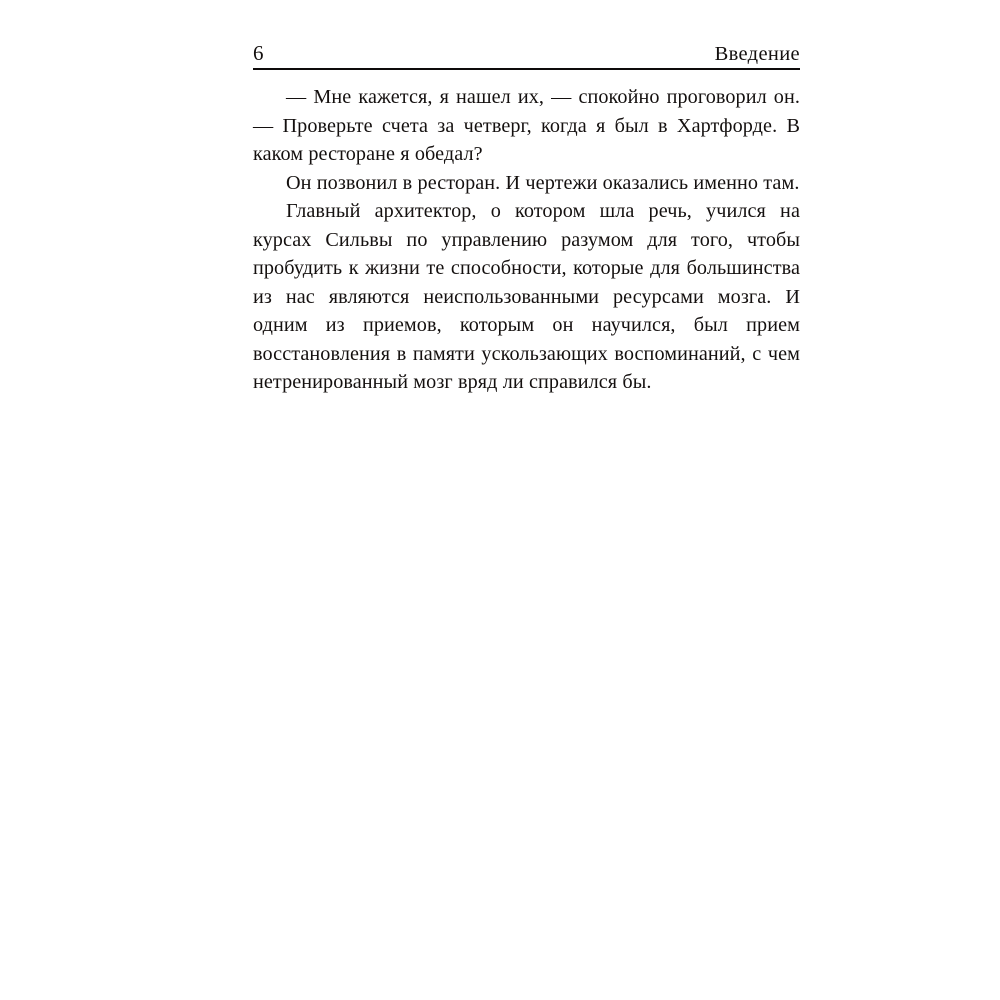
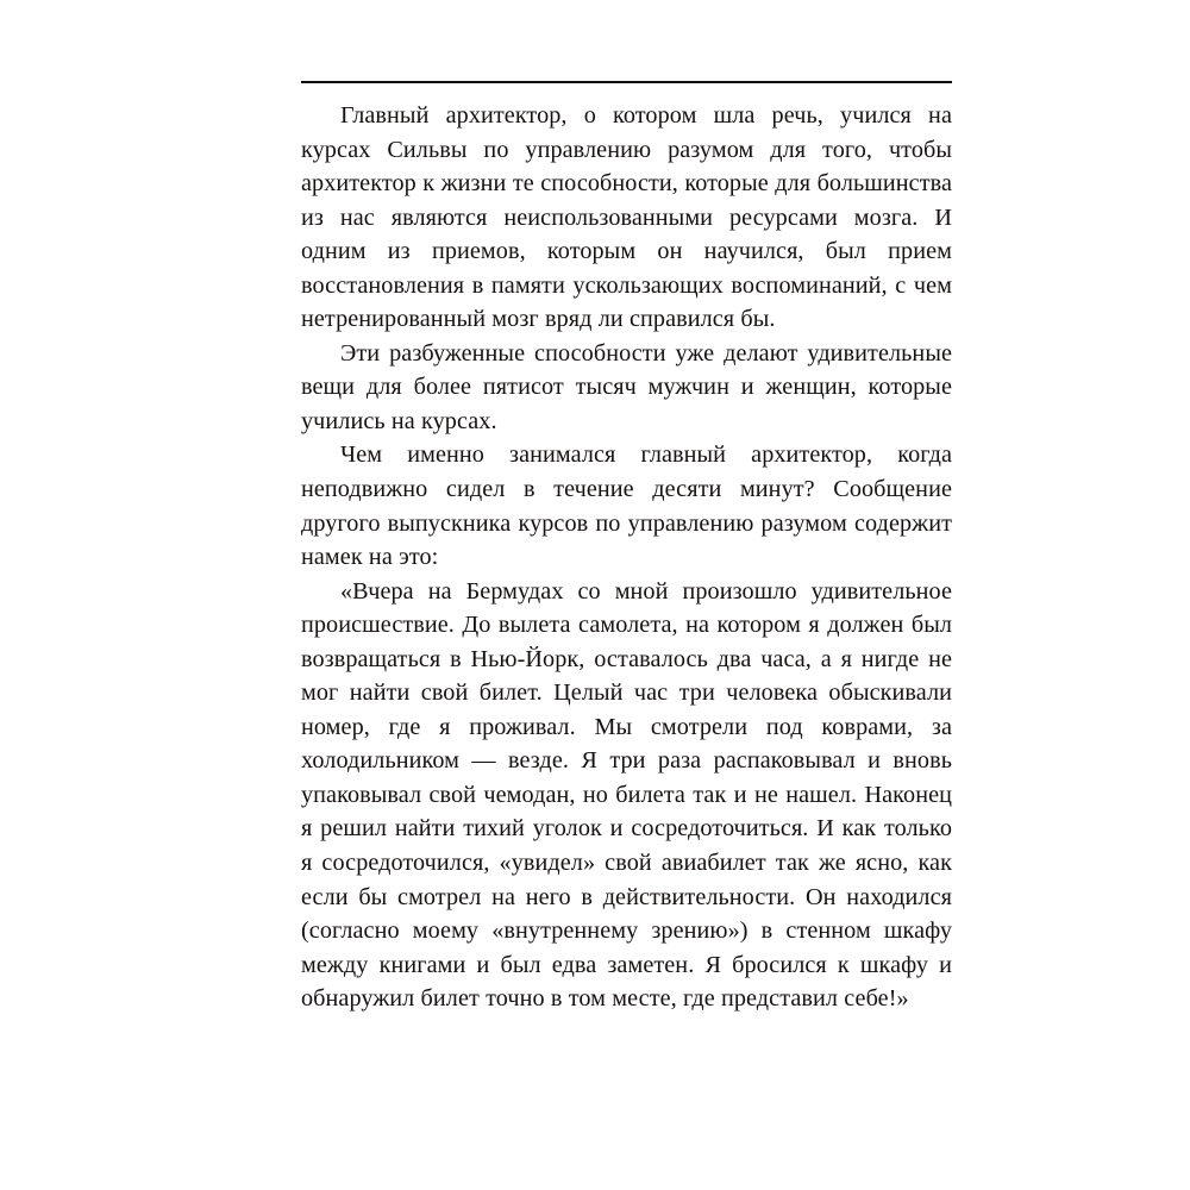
- 6
- Введение
- — Мне кажется, я нашел их, — спокойно проговорил он. — Проверьте счета за четверг, когда я был в Хартфорде. В каком ресторане я обедал?
- Он позвонил в ресторан. И чертежи оказались именно там.
- Главный архитектор, о котором шла речь, учился на курсах Сильвы по управлению разумом для того, чтобы пробудить к жизни те способности, которые для большинства из нас являются неиспользованными ресурсами мозга. И одним из приемов, которым он научился, был прием восстановления в памяти ускользающих воспоминаний, с чем нетренированный мозг вряд ли справился бы.
+ Главный архитектор, о котором шла речь, учился на курсах Сильвы по управлению разумом для того, чтобы архитектор к жизни те способности, которые для большинства из нас являются неиспользованными ресурсами мозга. И одним из приемов, которым он научился, был прием восстановления в памяти ускользающих воспоминаний, с чем нетренированный мозг вряд ли справился бы.
+ Эти разбуженные способности уже делают удивительные вещи для более пятисот тысяч мужчин и женщин, которые учились на курсах.
+ Чем именно занимался главный архитектор, когда неподвижно сидел в течение десяти минут? Сообщение другого выпускника курсов по управлению разумом содержит намек на это:
+ «Вчера на Бермудах со мной произошло удивительное происшествие. До вылета самолета, на котором я должен был возвращаться в Нью-Йорк, оставалось два часа, а я нигде не мог найти свой билет. Целый час три человека обыскивали номер, где я проживал. Мы смотрели под коврами, за холодильником — везде. Я три раза распаковывал и вновь упаковывал свой чемодан, но билета так и не нашел. Наконец я решил найти тихий уголок и сосредоточиться. И как только я сосредоточился, «увидел» свой авиабилет так же ясно, как если бы смотрел на него в действительности. Он находился (согласно моему «внутреннему зрению») в стенном шкафу между книгами и был едва заметен. Я бросился к шкафу и обнаружил билет точно в том месте, где представил себе!»
